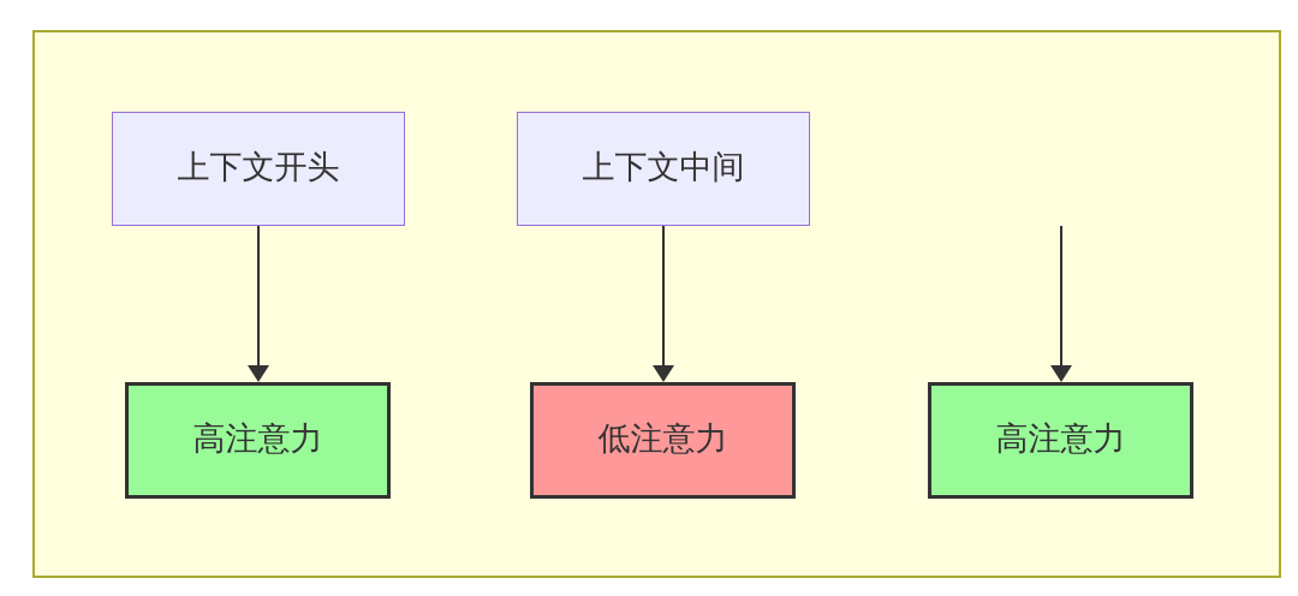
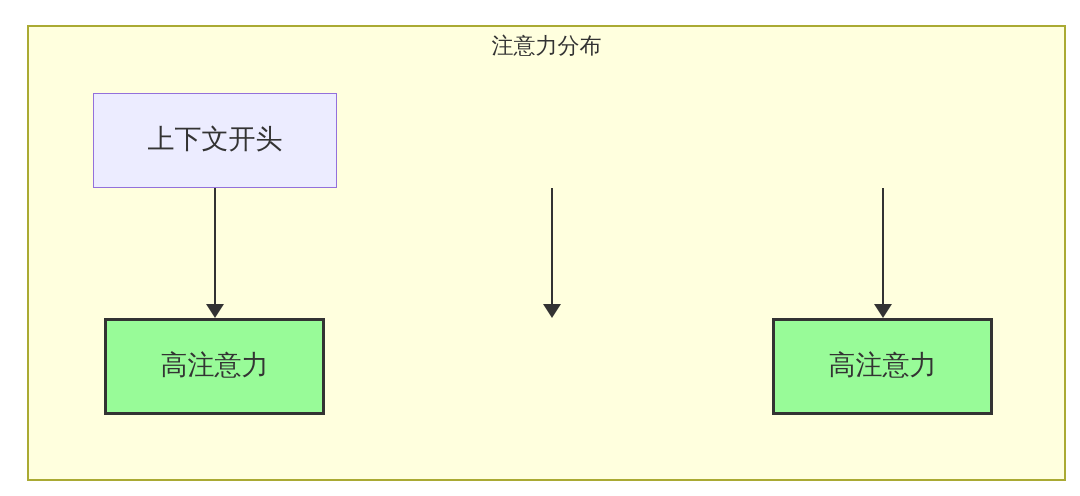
+ 注意力分布
  上下文开头
  高注意力
- 上下文中间
- 低注意力
  高注意力
